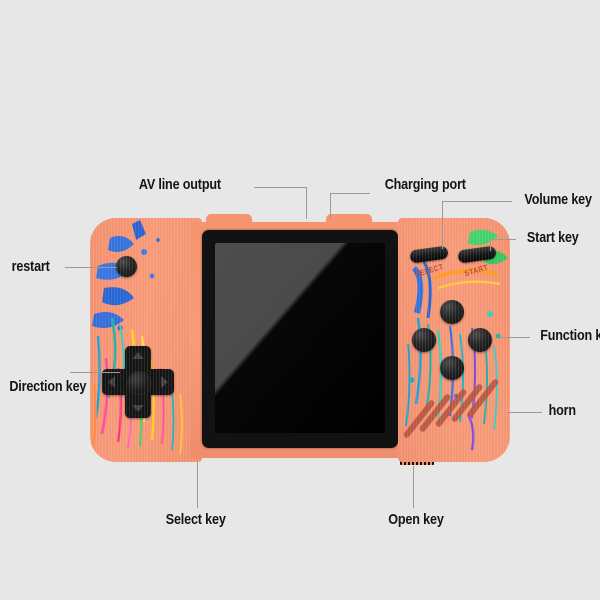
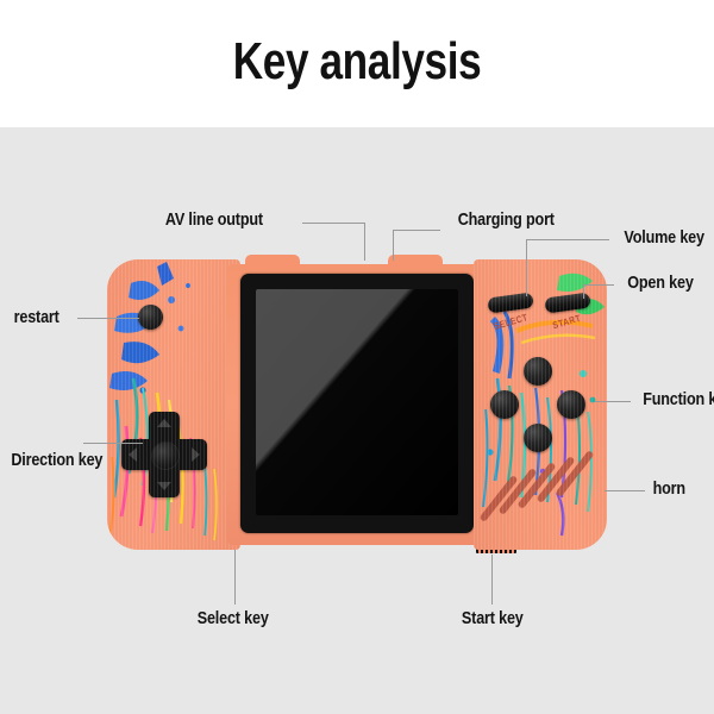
+ Key analysis
  restart
  AV line output
  Charging port
  Volume key
- Start key
+ Open key
  Function k
  horn
  Direction key
  Select key
- Open key
+ Start key
